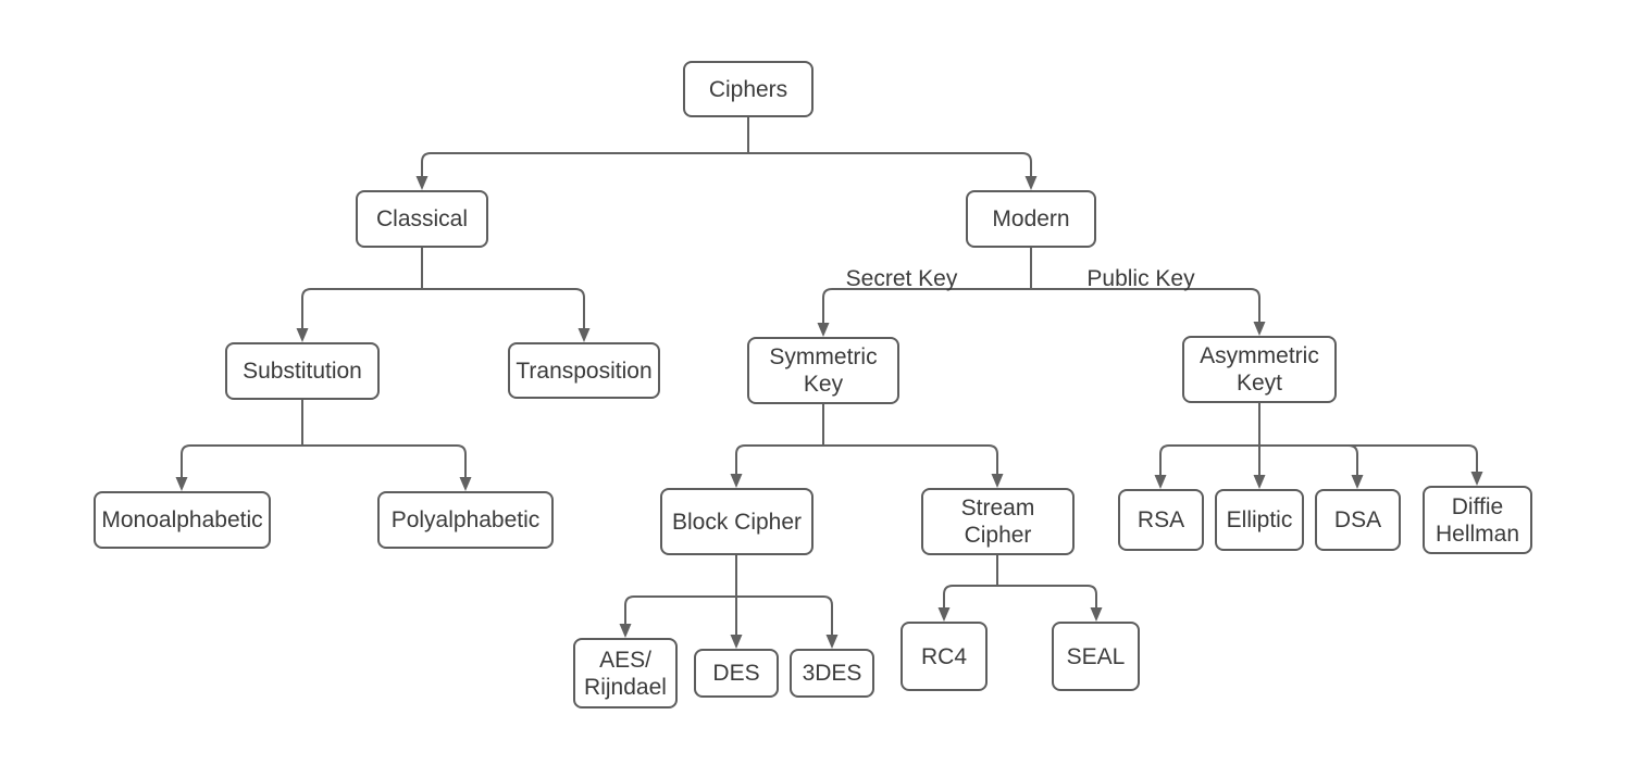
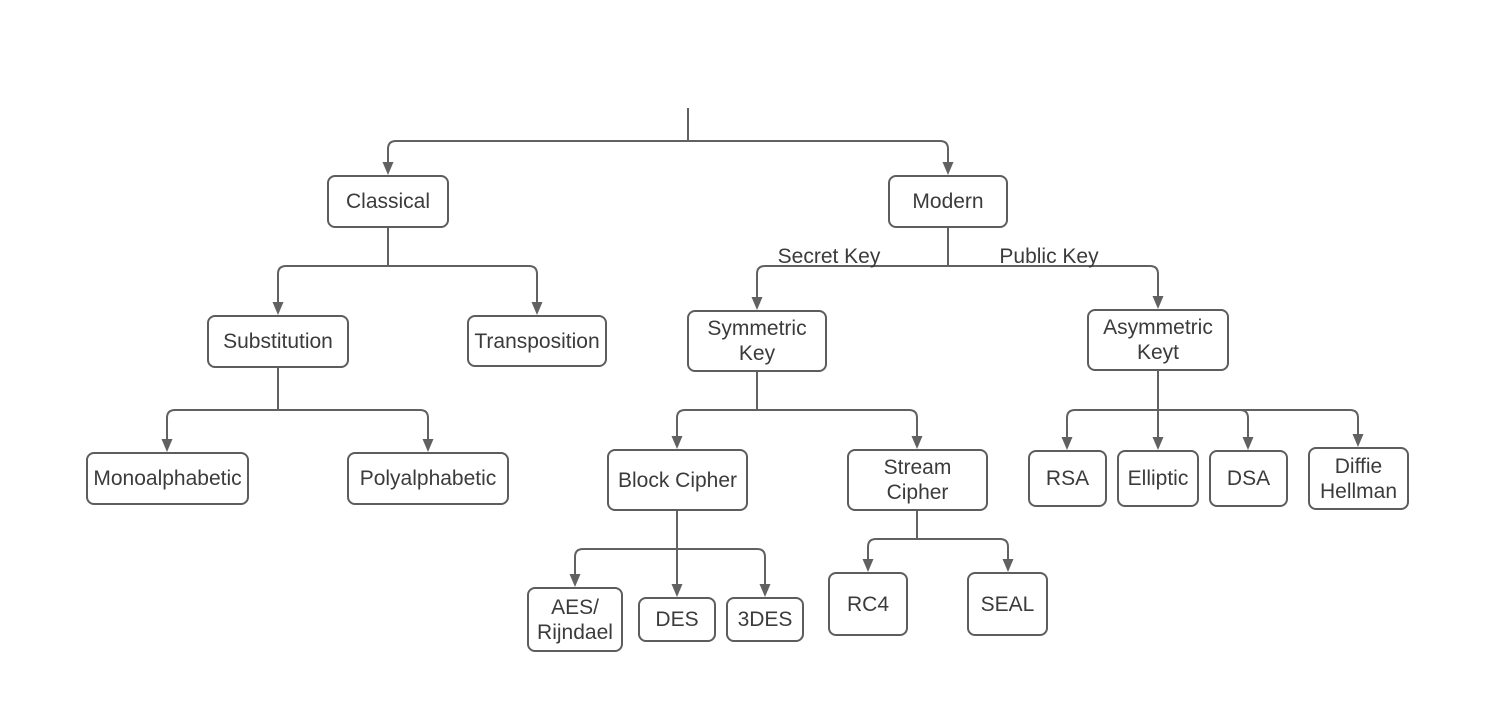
  Secret Key
  Public Key
- Ciphers
  Classical
  Modern
  Substitution
  Transposition
  Symmetric
  Key
  Asymmetric
  Keyt
  Monoalphabetic
  Polyalphabetic
  Block Cipher
  Stream
  Cipher
  RSA
  Elliptic
  DSA
  Diffie
  Hellman
  AES/
  Rijndael
  DES
  3DES
  RC4
  SEAL
